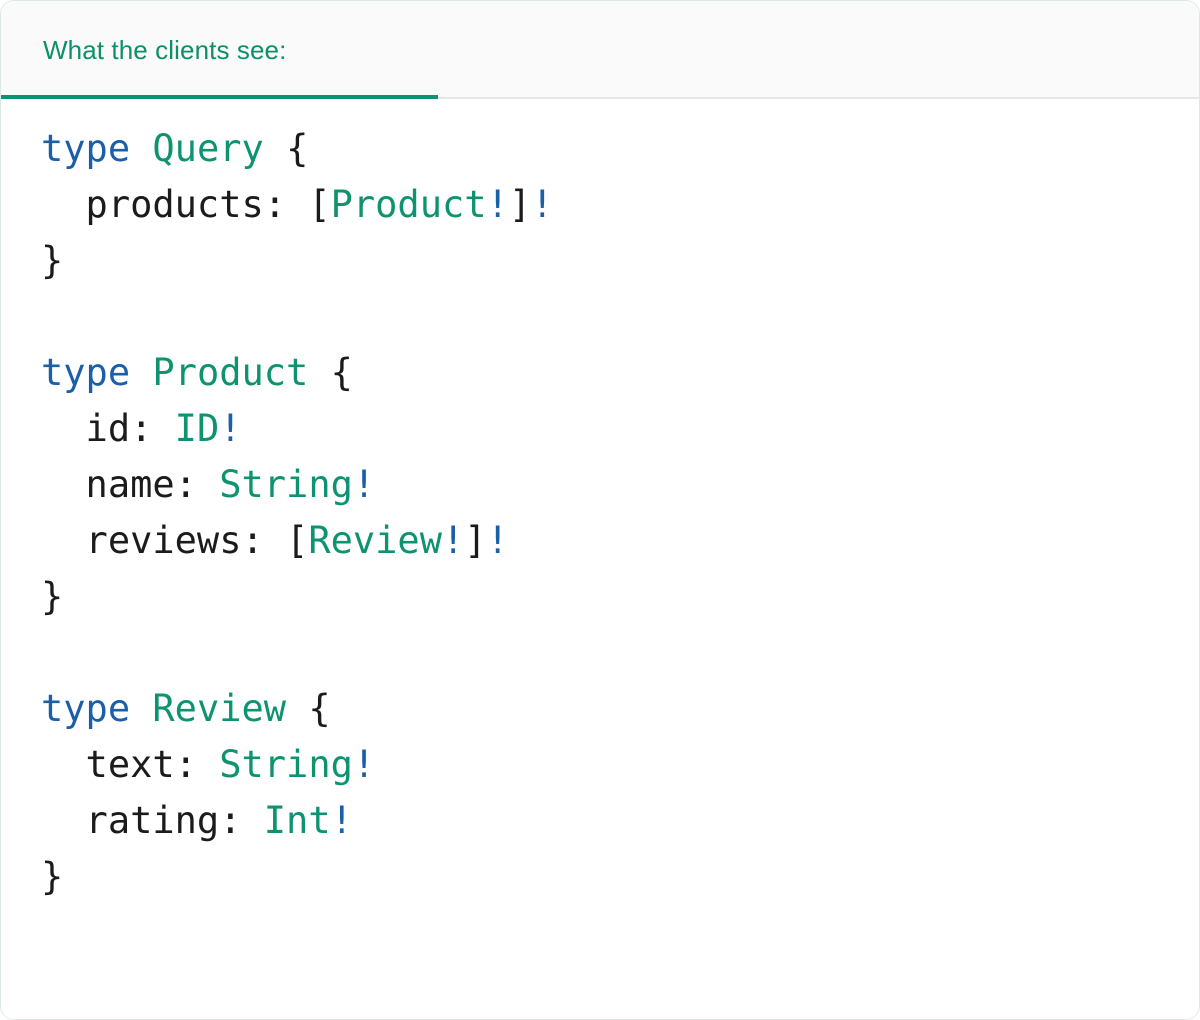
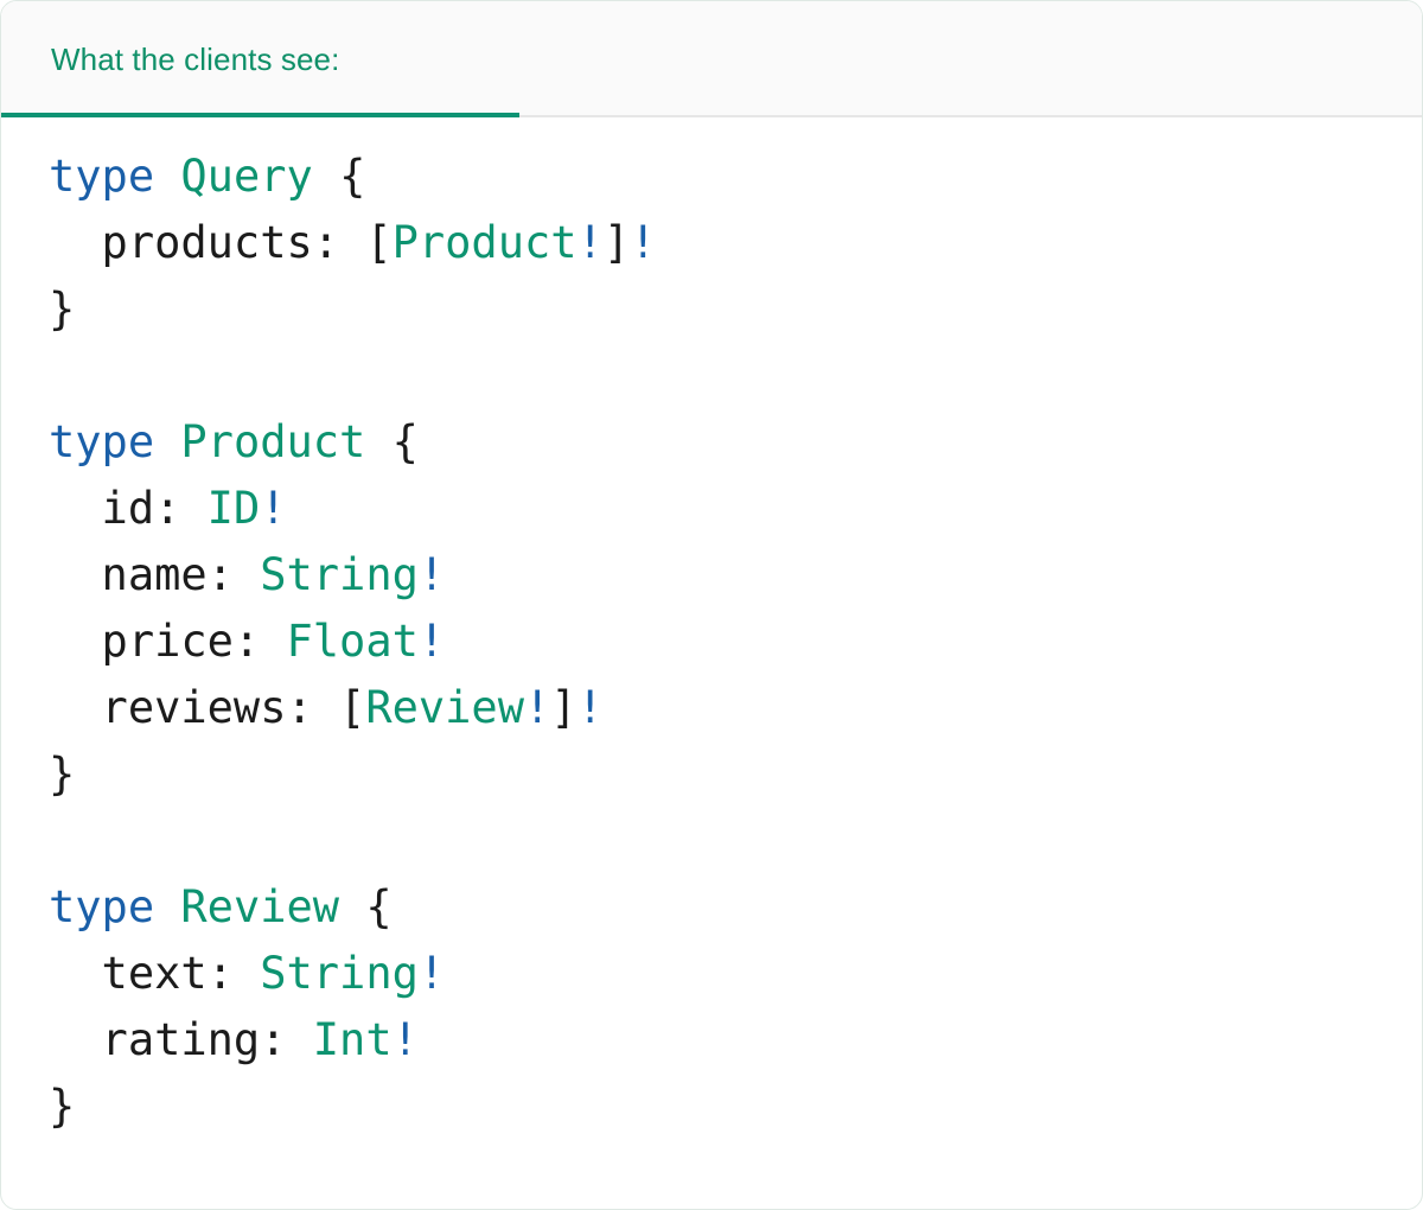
  What the clients see:
  type Query {
  products: [Product!]!
  }
  type Product {
  id: ID!
  name: String!
+ price: Float!
  reviews: [Review!]!
  }
  type Review {
  text: String!
  rating: Int!
  }
